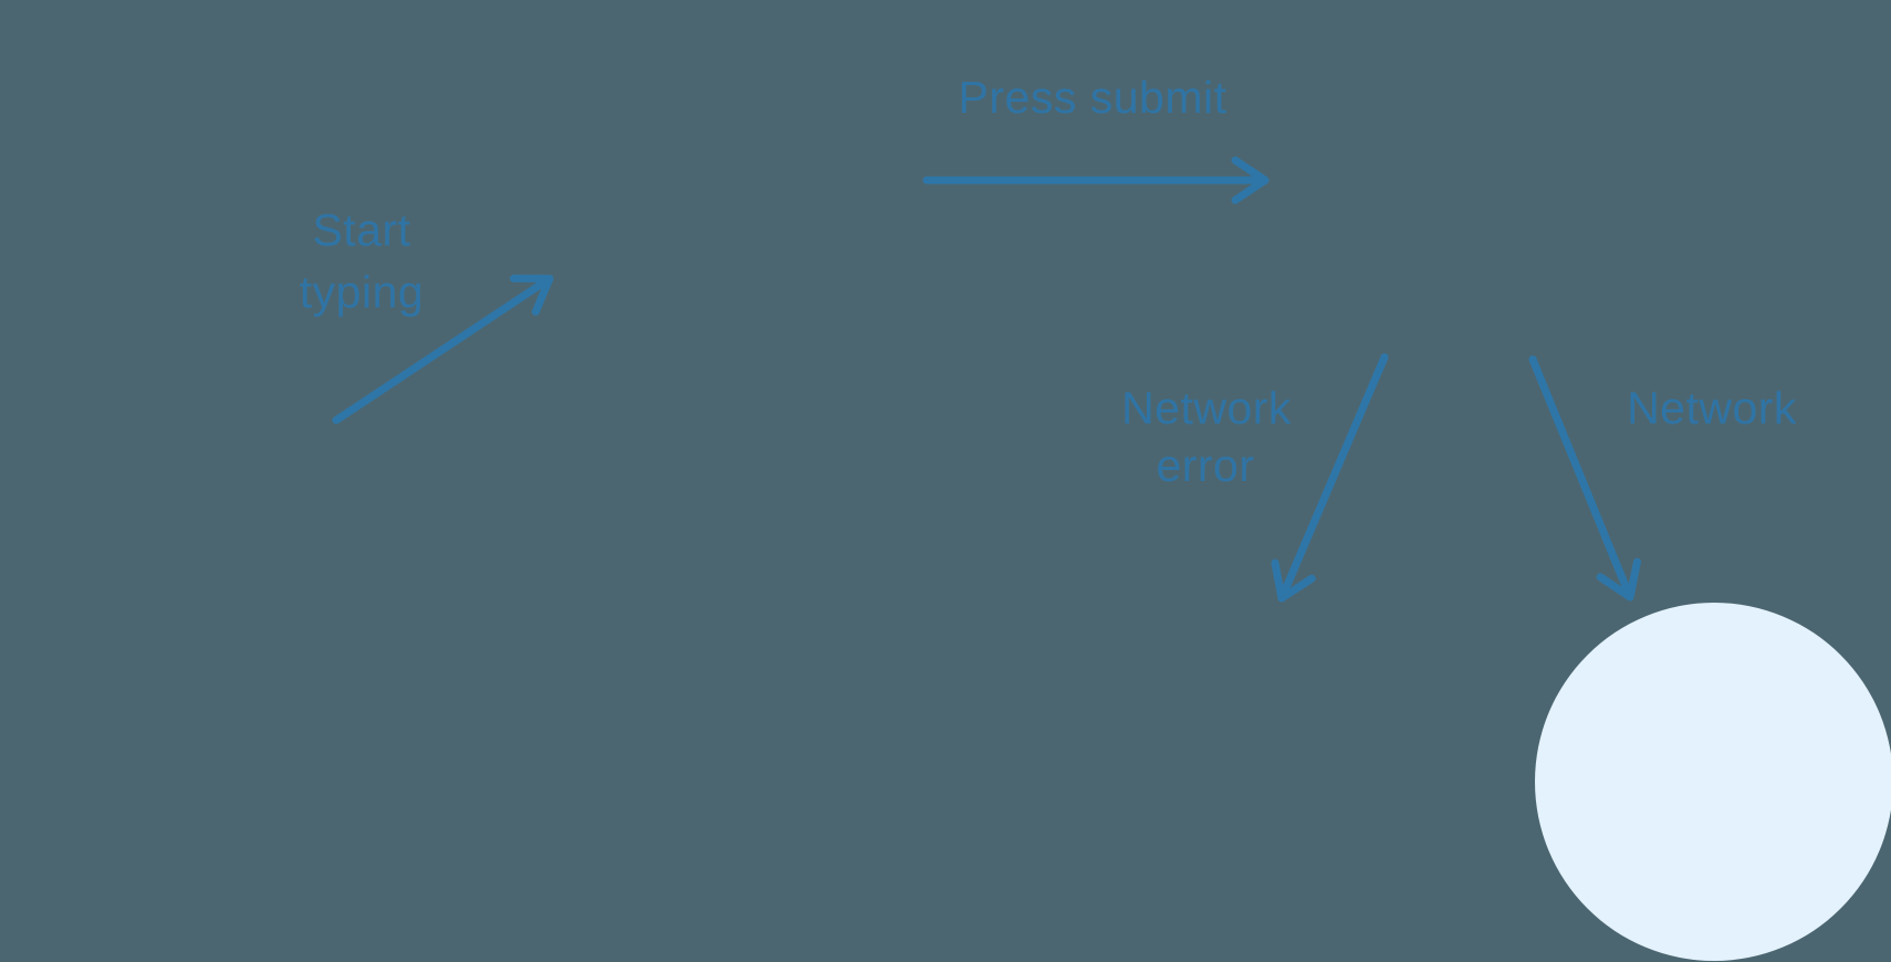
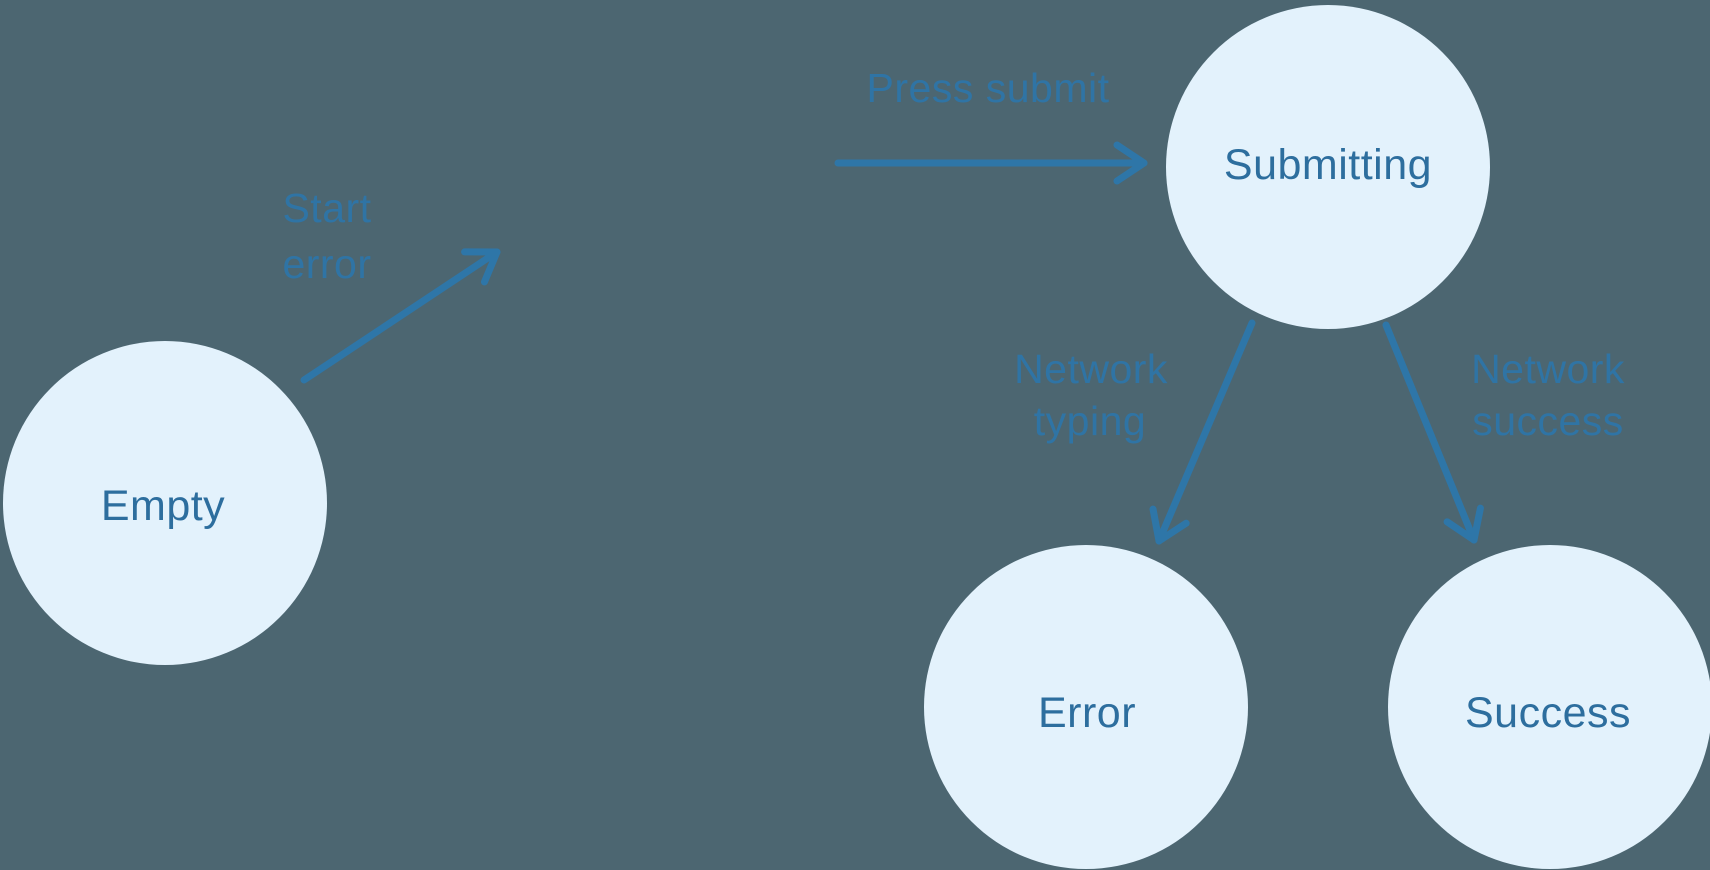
  Start
- typing
+ error
  Press submit
  Network
- error
+ typing
  Network
+ success
+ Empty
+ Submitting
+ Error
+ Success
